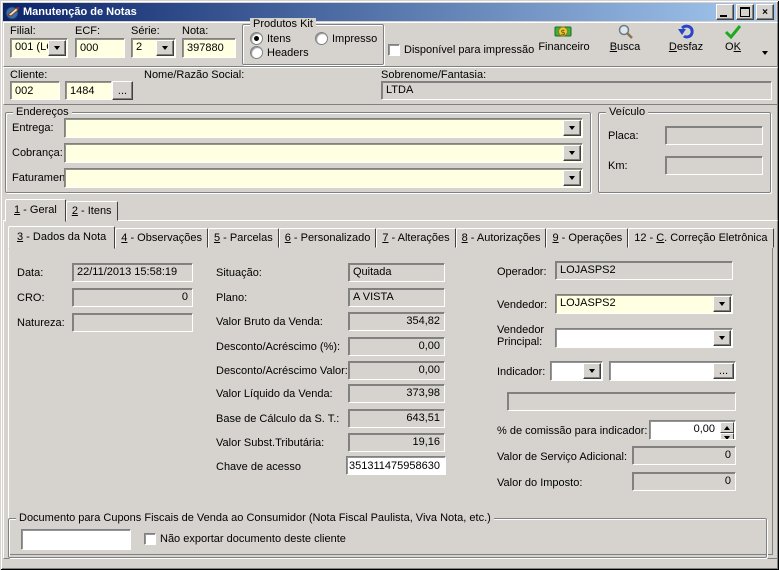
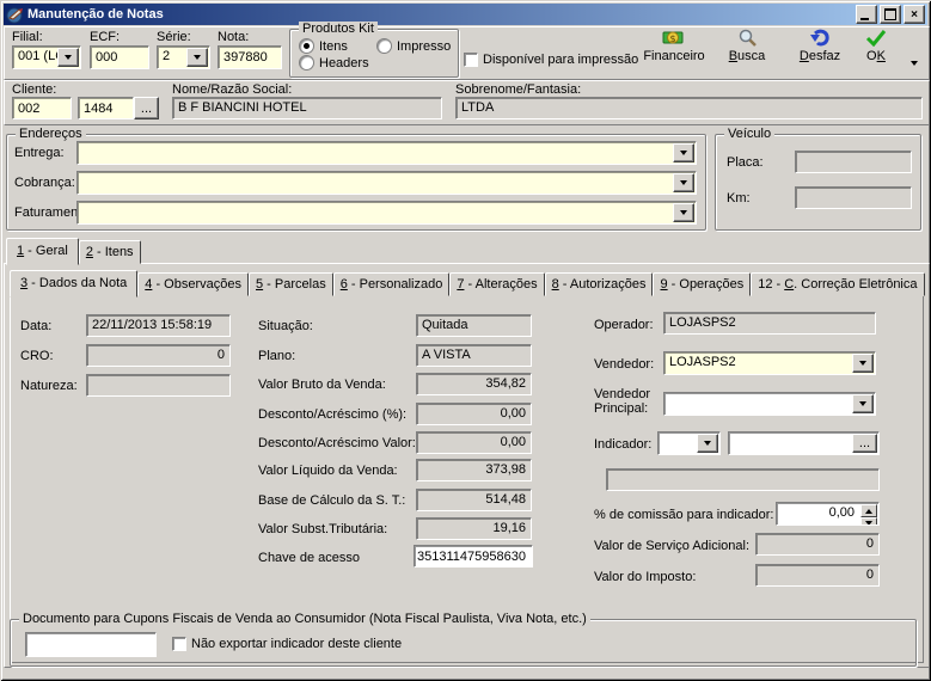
  Manutenção de Notas
  ×
  Filial:
  001 (L
  ECF:
  000
  Série:
  2
  Nota:
  397880
  Produtos Kit
  Itens
  Impresso
  Headers
  Disponível para impressão
  $
  Financeiro
  Busca
  Desfaz
  OK
  Cliente:
  002
  1484
  ...
  Nome/Razão Social:
+ B F BIANCINI HOTEL
  Sobrenome/Fantasia:
  LTDA
  Endereços
  Entrega:
  Cobrança:
  Faturamen
  Veículo
  Placa:
  Km:
  1 - Geral
  2 - Itens
  3 - Dados da Nota
  4 - Observações
  5 - Parcelas
  6 - Personalizado
  7 - Alterações
  8 - Autorizações
  9 - Operações
  12 - C. Correção Eletrônica
  Data:
  22/11/2013 15:58:19
  CRO:
  0
  Natureza:
  Situação:
  Quitada
  Plano:
  A VISTA
  Valor Bruto da Venda:
  354,82
  Desconto/Acréscimo (%):
  0,00
  Desconto/Acréscimo Valor:
  0,00
  Valor Líquido da Venda:
  373,98
  Base de Cálculo da S. T.:
- 643,51
+ 514,48
  Valor Subst.Tributária:
  19,16
  Chave de acesso
  351311475958630
  Operador:
  LOJASPS2
  Vendedor:
  LOJASPS2
  Vendedor Principal:
  Indicador:
  ...
  % de comissão para indicador:
  0,00
  Valor de Serviço Adicional:
  0
  Valor do Imposto:
  0
  Documento para Cupons Fiscais de Venda ao Consumidor (Nota Fiscal Paulista, Viva Nota, etc.)
- Não exportar documento deste cliente
+ Não exportar indicador deste cliente
